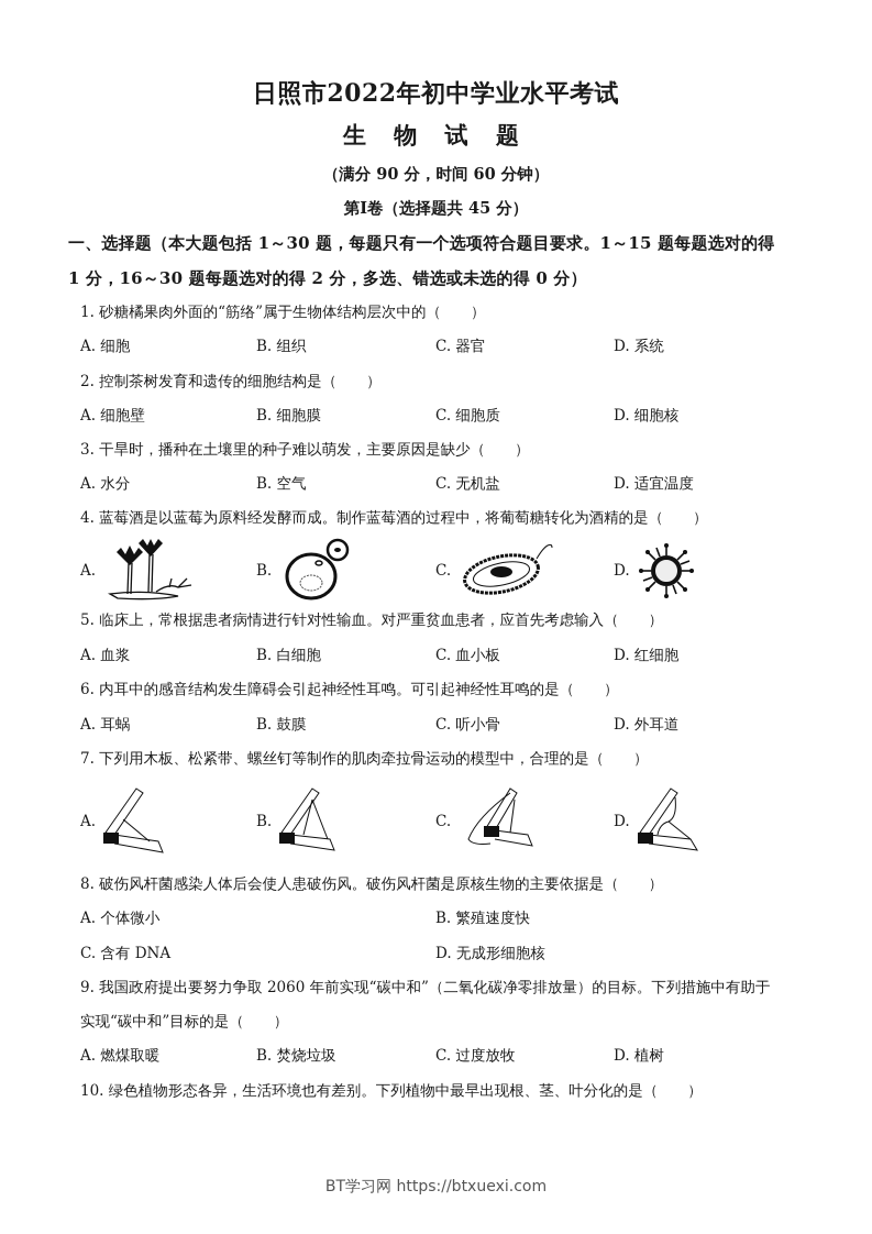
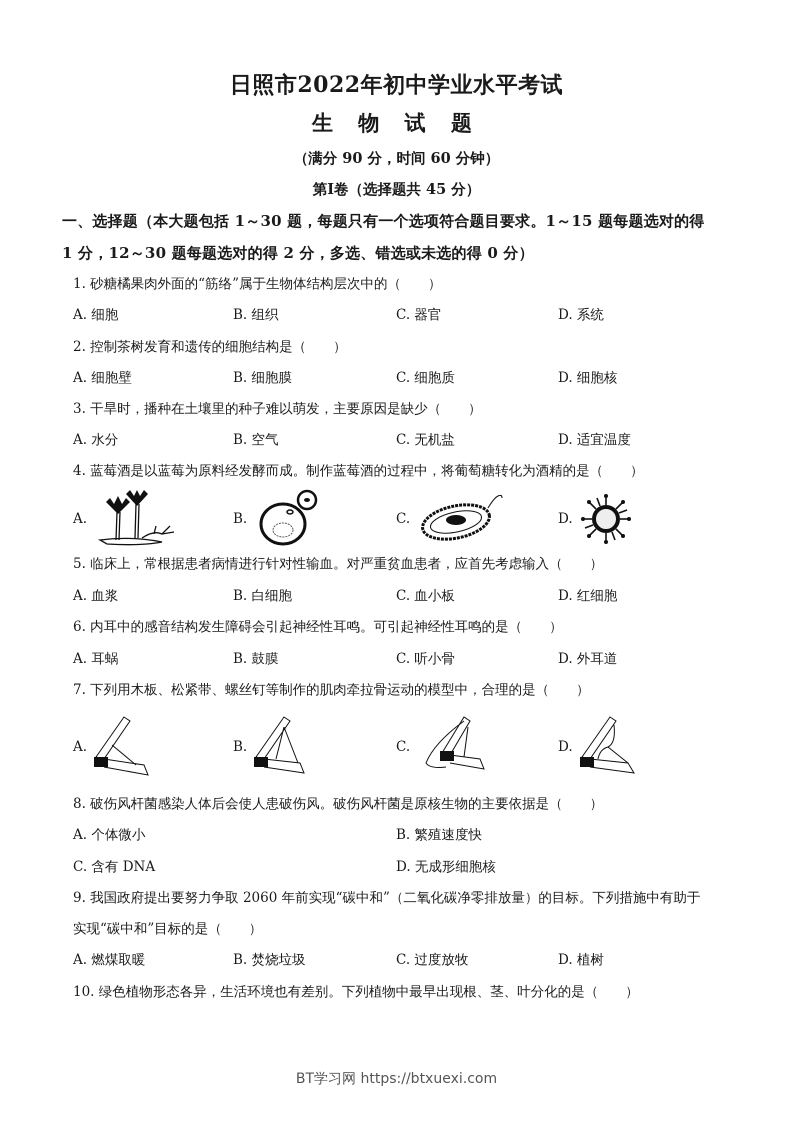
  日照市2022年初中学业水平考试
  生 物 试 题
  （满分 90 分，时间 60 分钟）
  第Ⅰ卷（选择题共 45 分）
  一、选择题（本大题包括 1～30 题，每题只有一个选项符合题目要求。1～15 题每题选对的得
- 1 分，16～30 题每题选对的得 2 分，多选、错选或未选的得 0 分）
+ 1 分，12～30 题每题选对的得 2 分，多选、错选或未选的得 0 分）
  1. 砂糖橘果肉外面的“筋络”属于生物体结构层次中的（ ）
  A. 细胞
  B. 组织
  C. 器官
  D. 系统
  2. 控制茶树发育和遗传的细胞结构是（ ）
  A. 细胞壁
  B. 细胞膜
  C. 细胞质
  D. 细胞核
  3. 干旱时，播种在土壤里的种子难以萌发，主要原因是缺少（ ）
  A. 水分
  B. 空气
  C. 无机盐
  D. 适宜温度
  4. 蓝莓酒是以蓝莓为原料经发酵而成。制作蓝莓酒的过程中，将葡萄糖转化为酒精的是（ ）
  A.
  B.
  C.
  D.
  5. 临床上，常根据患者病情进行针对性输血。对严重贫血患者，应首先考虑输入（ ）
  A. 血浆
  B. 白细胞
  C. 血小板
  D. 红细胞
  6. 内耳中的感音结构发生障碍会引起神经性耳鸣。可引起神经性耳鸣的是（ ）
  A. 耳蜗
  B. 鼓膜
  C. 听小骨
  D. 外耳道
  7. 下列用木板、松紧带、螺丝钉等制作的肌肉牵拉骨运动的模型中，合理的是（ ）
  A.
  B.
  C.
  D.
  8. 破伤风杆菌感染人体后会使人患破伤风。破伤风杆菌是原核生物的主要依据是（ ）
  A. 个体微小
  B. 繁殖速度快
  C. 含有 DNA
  D. 无成形细胞核
  9. 我国政府提出要努力争取 2060 年前实现“碳中和”（二氧化碳净零排放量）的目标。下列措施中有助于
  实现“碳中和”目标的是（ ）
  A. 燃煤取暖
  B. 焚烧垃圾
  C. 过度放牧
  D. 植树
  10. 绿色植物形态各异，生活环境也有差别。下列植物中最早出现根、茎、叶分化的是（ ）
  BT学习网 https://btxuexi.com
